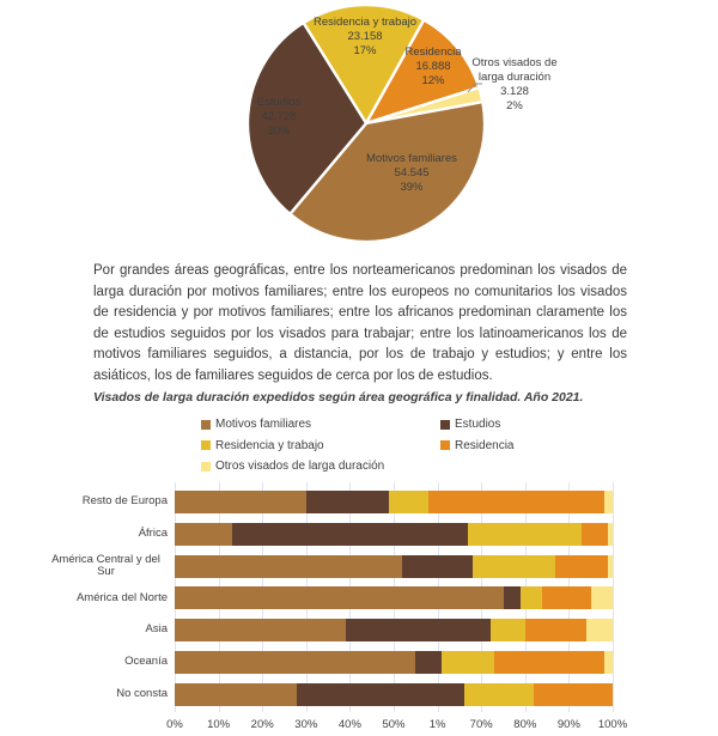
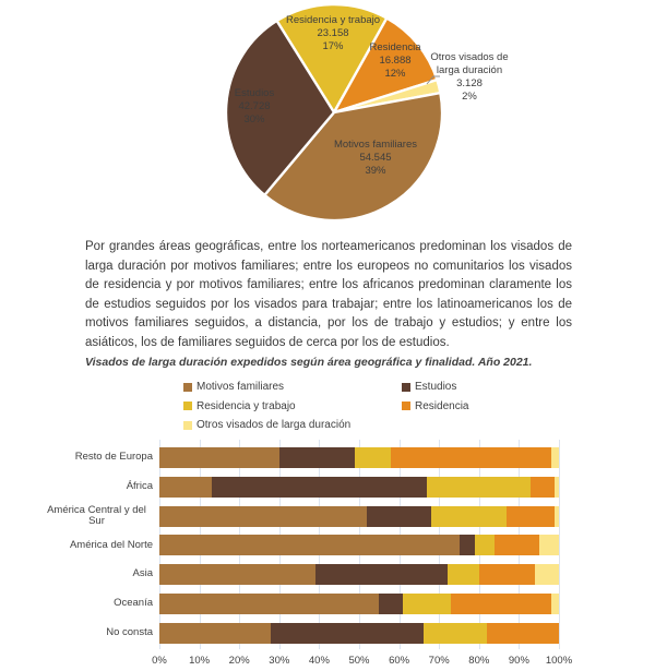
  Residencia y trabajo 23.158 17%
  Residencia 16.888 12%
  Otros visados de larga duración 3.128 2%
  Motivos familiares 54.545 39%
  Estudios 42.728 30%
  Por grandes áreas geográficas, entre los norteamericanos predominan los visados de larga duración por motivos familiares; entre los europeos no comunitarios los visados de residencia y por motivos familiares; entre los africanos predominan claramente los de estudios seguidos por los visados para trabajar; entre los latinoamericanos los de motivos familiares seguidos, a distancia, por los de trabajo y estudios; y entre los asiáticos, los de familiares seguidos de cerca por los de estudios.
  Visados de larga duración expedidos según área geográfica y finalidad. Año 2021.
  Motivos familiares
  Estudios
  Residencia y trabajo
  Residencia
  Otros visados de larga duración
  Resto de Europa
  África
  América Central y del Sur
  América del Norte
  Asia
  Oceanía
  No consta
  0%
  10%
  20%
  30%
  40%
  50%
- 1%
+ 60%
  70%
  80%
  90%
  100%
